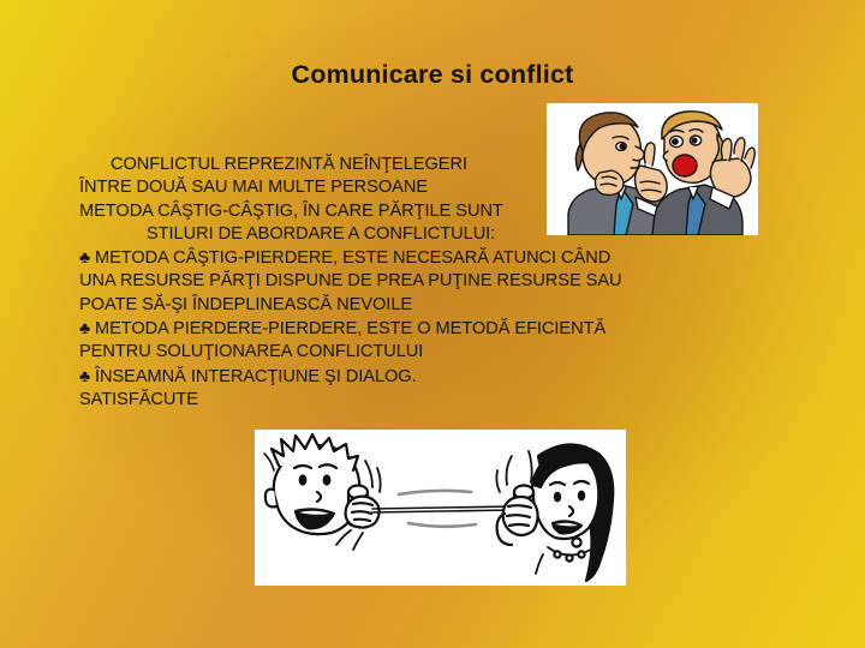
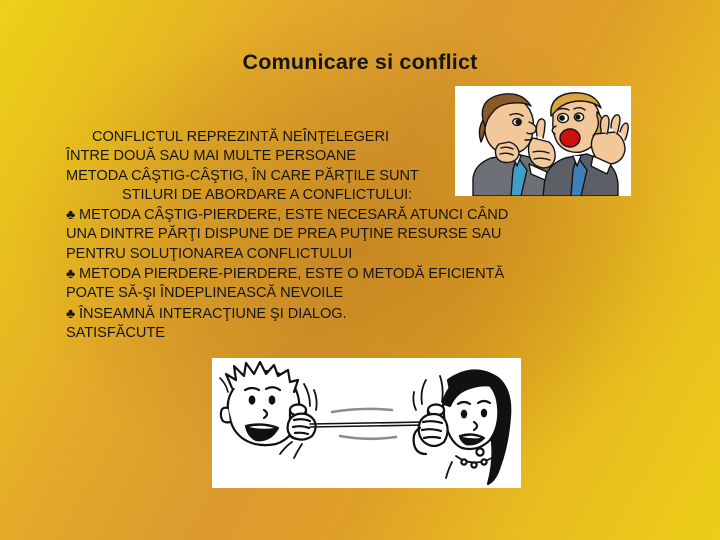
  Comunicare si conflict
  CONFLICTUL REPREZINTĂ NEÎNŢELEGERI
  ÎNTRE DOUĂ SAU MAI MULTE PERSOANE
  METODA CÂŞTIG-CÂŞTIG, ÎN CARE PĂRŢILE SUNT
  STILURI DE ABORDARE A CONFLICTULUI:
  ♣ METODA CÂŞTIG-PIERDERE, ESTE NECESARĂ ATUNCI CÂND
- UNA RESURSE PĂRŢI DISPUNE DE PREA PUŢINE RESURSE SAU
+ UNA DINTRE PĂRŢI DISPUNE DE PREA PUŢINE RESURSE SAU
- POATE SĂ-ŞI ÎNDEPLINEASCĂ NEVOILE
+ PENTRU SOLUŢIONAREA CONFLICTULUI
  ♣ METODA PIERDERE-PIERDERE, ESTE O METODĂ EFICIENTĂ
- PENTRU SOLUŢIONAREA CONFLICTULUI
+ POATE SĂ-ŞI ÎNDEPLINEASCĂ NEVOILE
  ♣ ÎNSEAMNĂ INTERACŢIUNE ŞI DIALOG.
  SATISFĂCUTE
